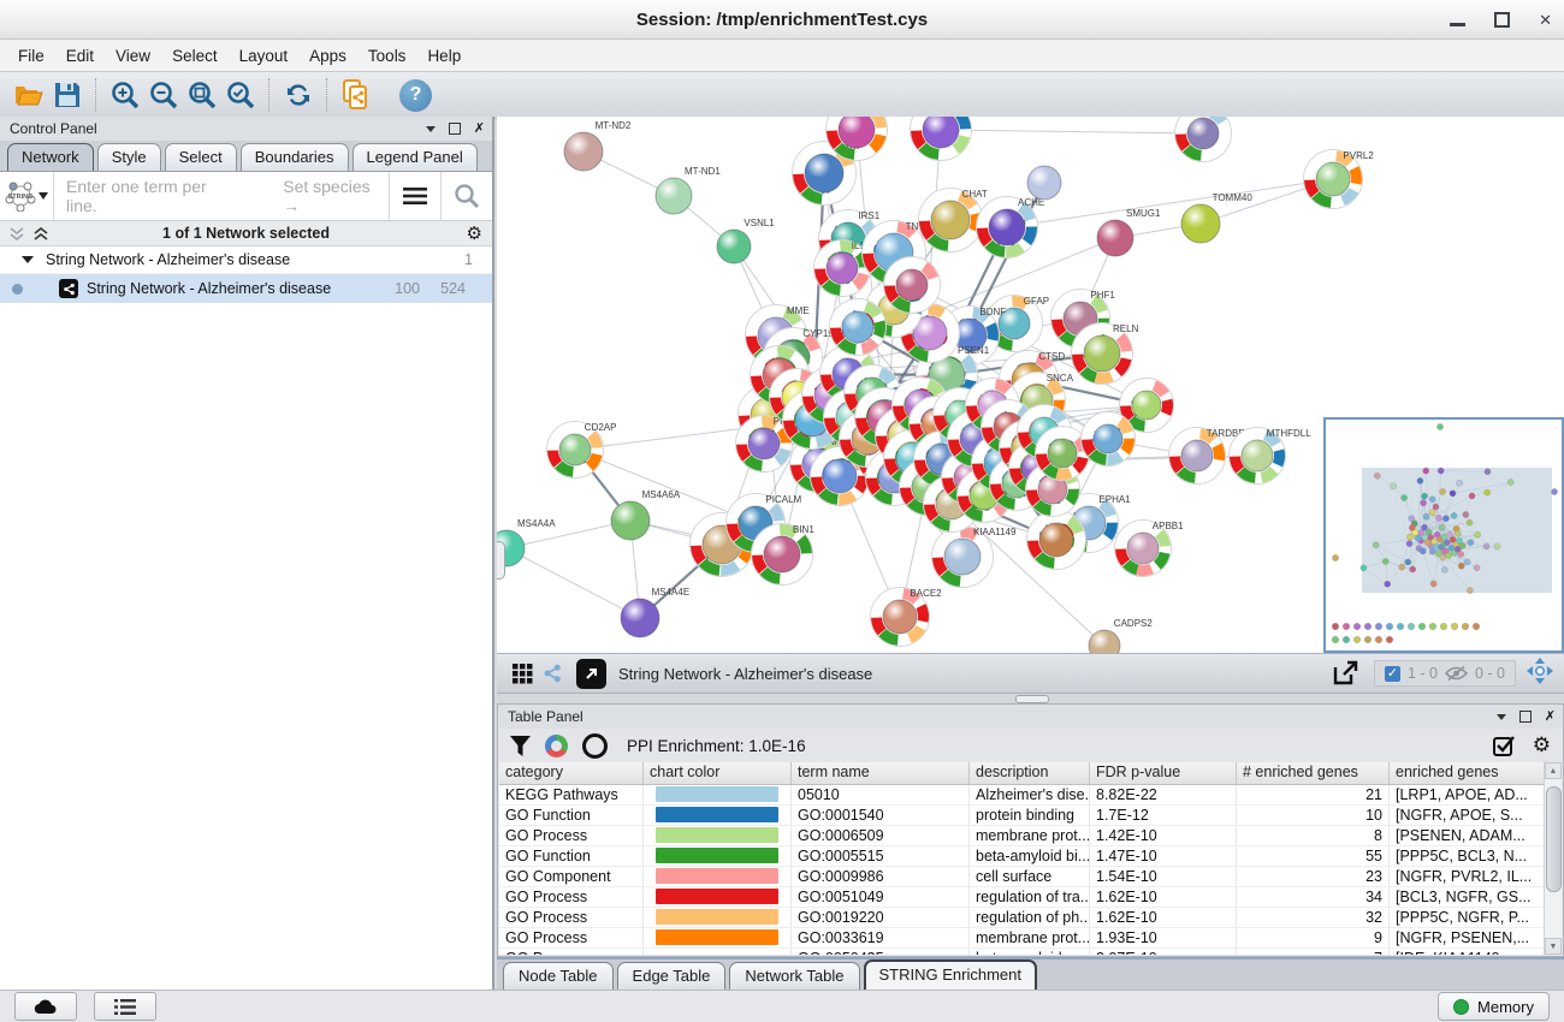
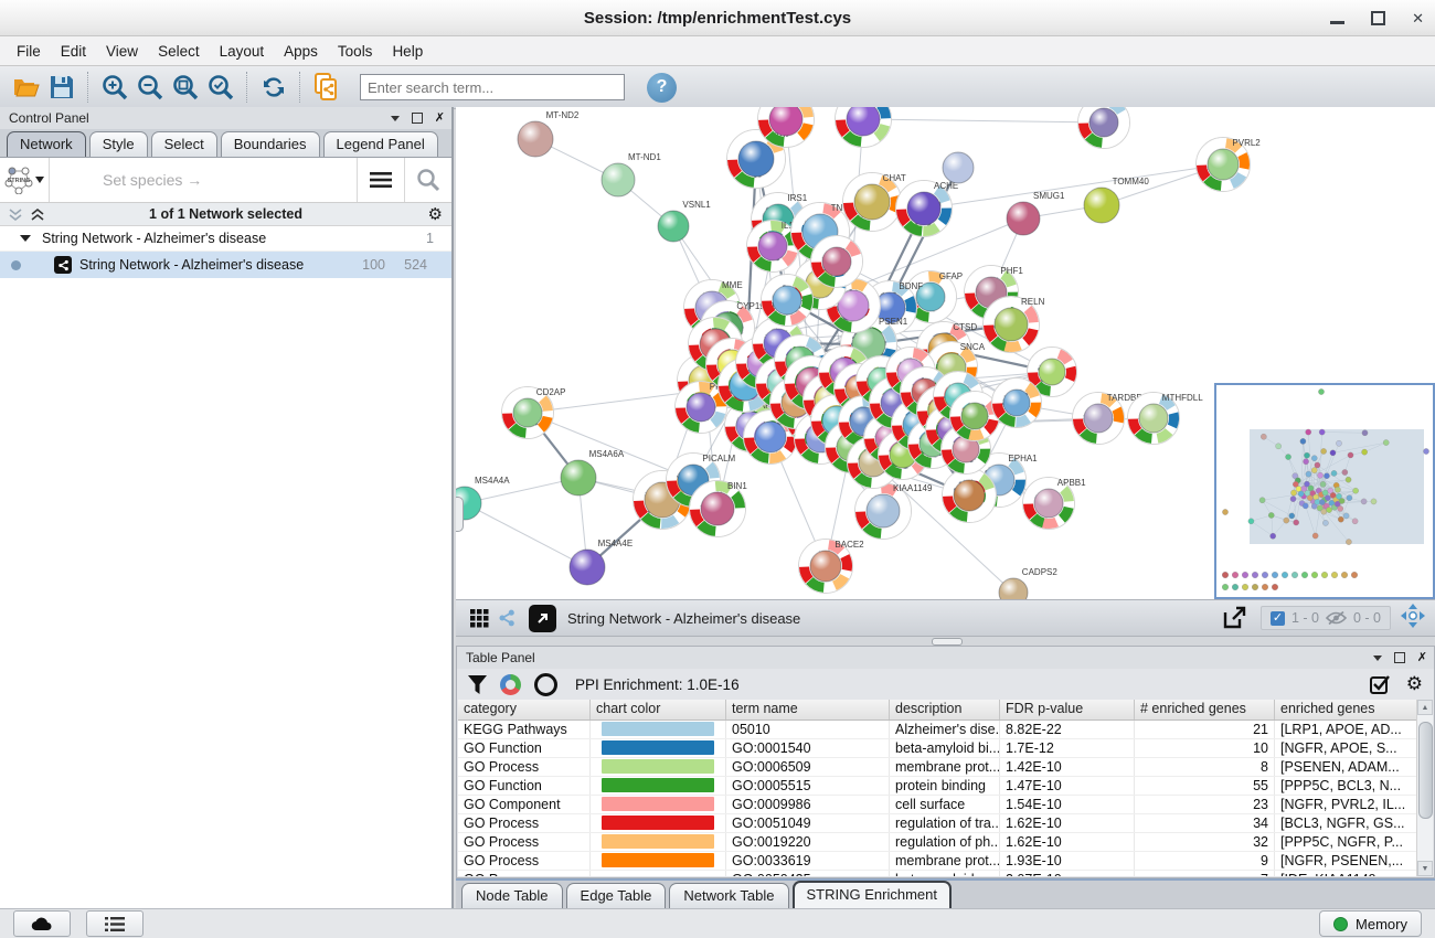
  Session: /tmp/enrichmentTest.cys
  ✕
  File
  Edit
  View
  Select
  Layout
  Apps
  Tools
  Help
+ Enter search term...
  ?
  Control Panel
  ✗
  Network
  Style
  Select
  Boundaries
  Legend Panel
- Enter one term per line.
  Set species →
  1 of 1 Network selected
  ⚙
  String Network - Alzheimer's disease
  1
  String Network - Alzheimer's disease
  100
  524
  MT-ND2
  MT-ND1
  VSNL1
  IRS1
  CHAT
  ACHE
  SMUG1
  TOMM40
  PVRL2
  PHF1
  RELN
  GFAP
  BDNF
  MME
  CYP11
  CD2AP
  MS4A4A
  MS4A6A
  MS4A4E
  PICALM
  BIN1
  BACE2
  CADPS2
  EPHA1
  APBB1
  KIAA1149
  TARDB
  MTHFDLL
  CTSD
  SNCA
  PSEN1
  String Network - Alzheimer's disease
  ✓
  1 - 0
  0 - 0
  Table Panel
  ✗
  PPI Enrichment: 1.0E-16
  ⚙
  category
  chart color
  term name
  description
  FDR p-value
  # enriched genes
  enriched genes
  KEGG Pathways
  05010
  Alzheimer's dise.
  8.82E-22
  21
  [LRP1, APOE, AD...
  GO Function
  GO:0001540
- protein binding
+ beta-amyloid bi...
  1.7E-12
  10
  [NGFR, APOE, S...
  GO Process
  GO:0006509
  membrane prot...
  1.42E-10
  8
  [PSENEN, ADAM...
  GO Function
  GO:0005515
- beta-amyloid bi...
+ protein binding
  1.47E-10
  55
  [PPP5C, BCL3, N...
  GO Component
  GO:0009986
  cell surface
  1.54E-10
  23
  [NGFR, PVRL2, IL...
  GO Process
  GO:0051049
  regulation of tra..
  1.62E-10
  34
  [BCL3, NGFR, GS...
  GO Process
  GO:0019220
  regulation of ph...
  1.62E-10
  32
  [PPP5C, NGFR, P...
  GO Process
  GO:0033619
  membrane prot...
  1.93E-10
  9
  [NGFR, PSENEN,...
  Node Table
  Edge Table
  Network Table
  STRING Enrichment
  Memory
